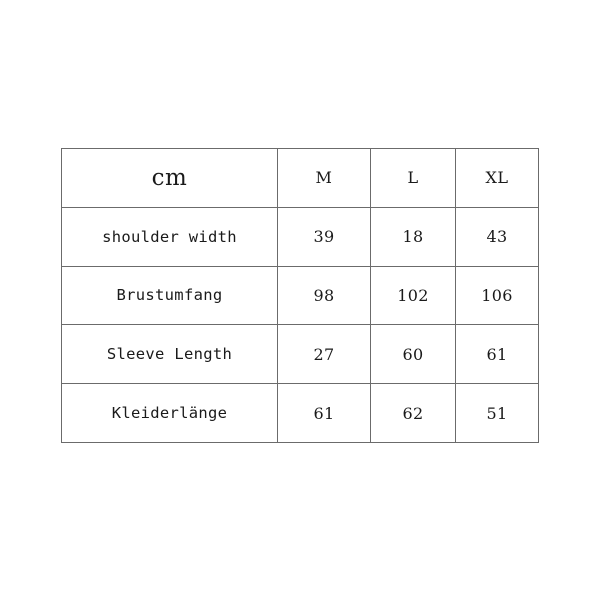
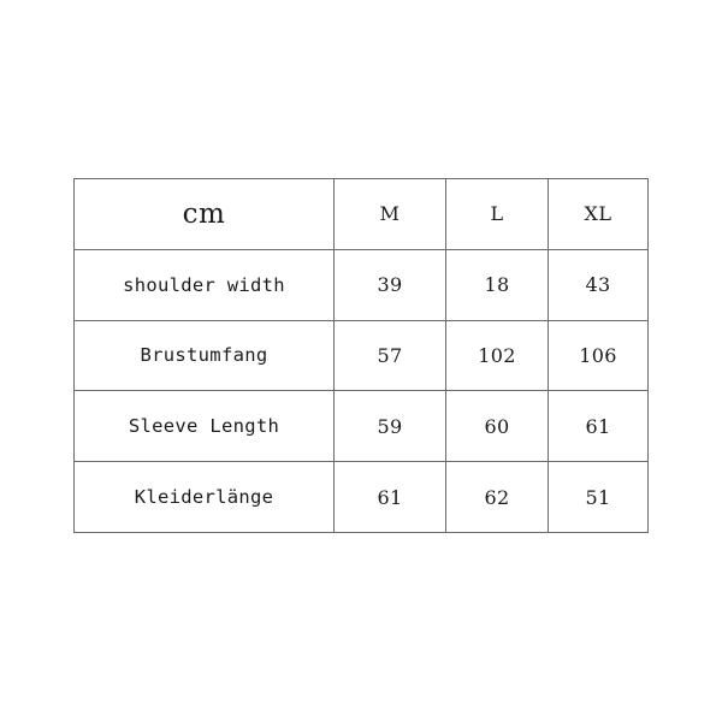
  cm	M	L	XL
  shoulder width	39	18	43
- Brustumfang	98	102	106
+ Brustumfang	57	102	106
- Sleeve Length	27	60	61
+ Sleeve Length	59	60	61
  Kleiderlänge	61	62	51
